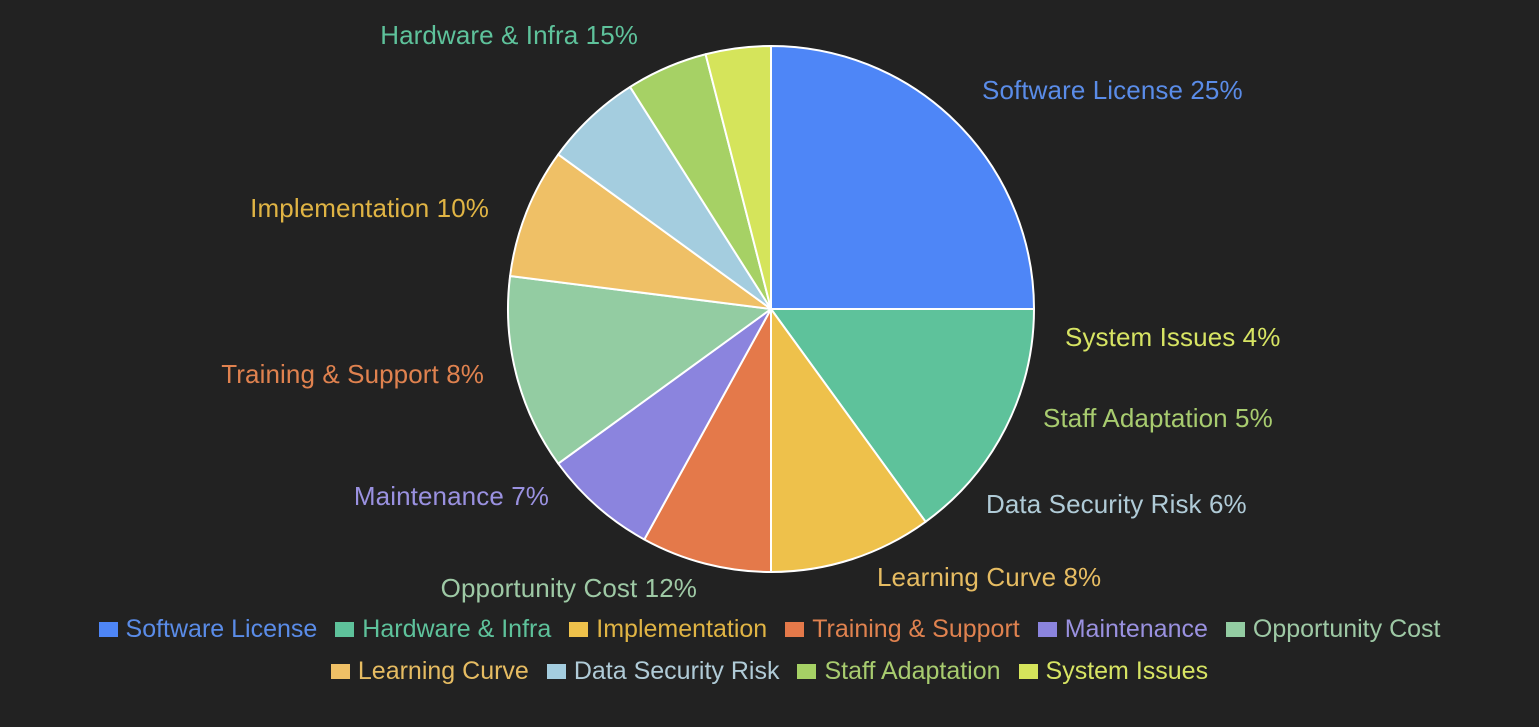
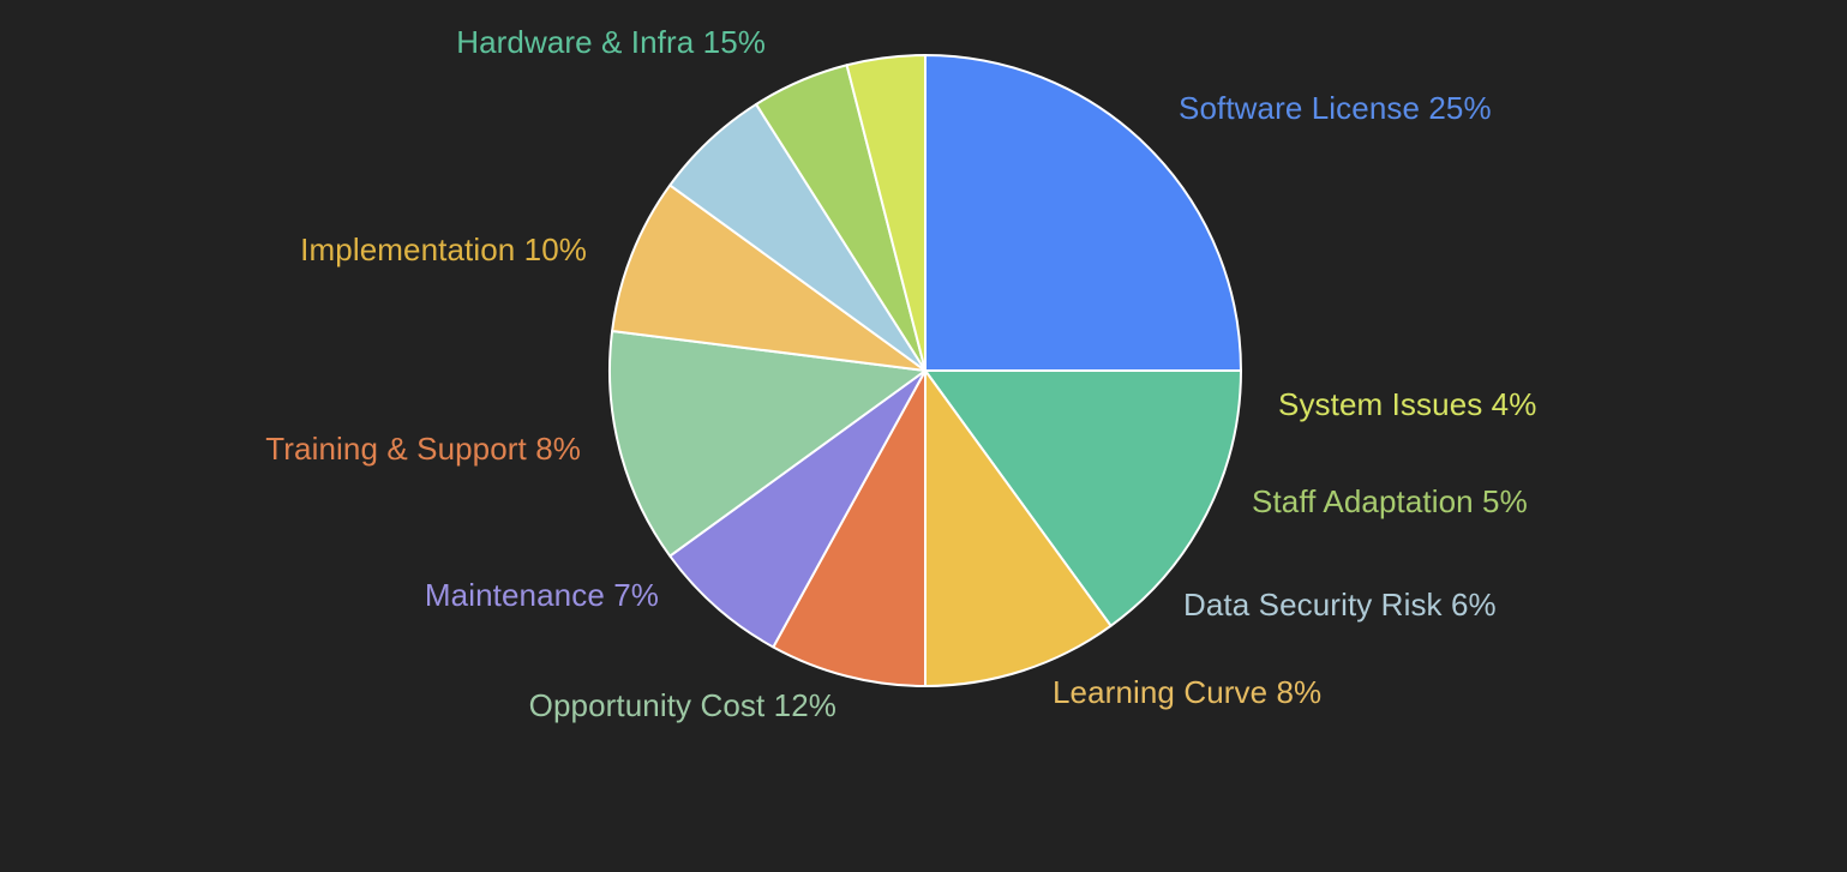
  Software License 25%
  Hardware & Infra 15%
  Implementation 10%
  Training & Support 8%
  Maintenance 7%
  Opportunity Cost 12%
  Learning Curve 8%
  Data Security Risk 6%
  Staff Adaptation 5%
  System Issues 4%
- Software License
- Hardware & Infra
- Implementation
- Training & Support
- Maintenance
- Opportunity Cost
- Learning Curve
- Data Security Risk
- Staff Adaptation
- System Issues
